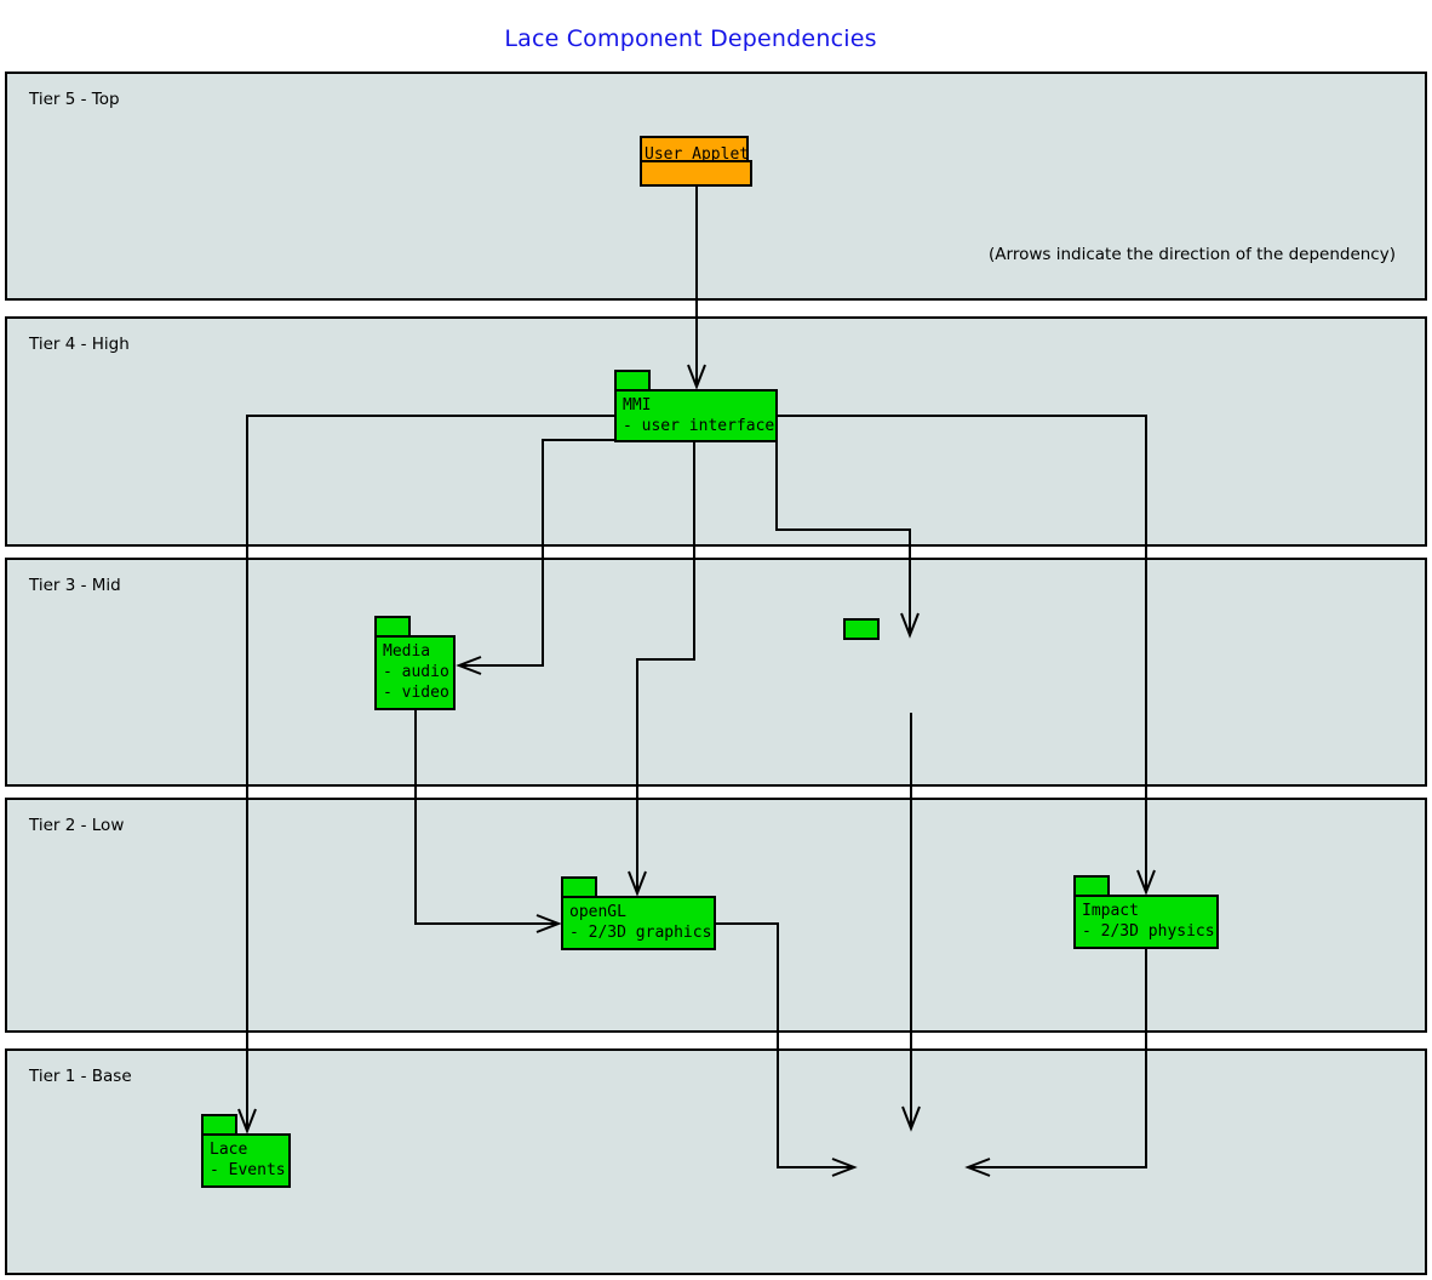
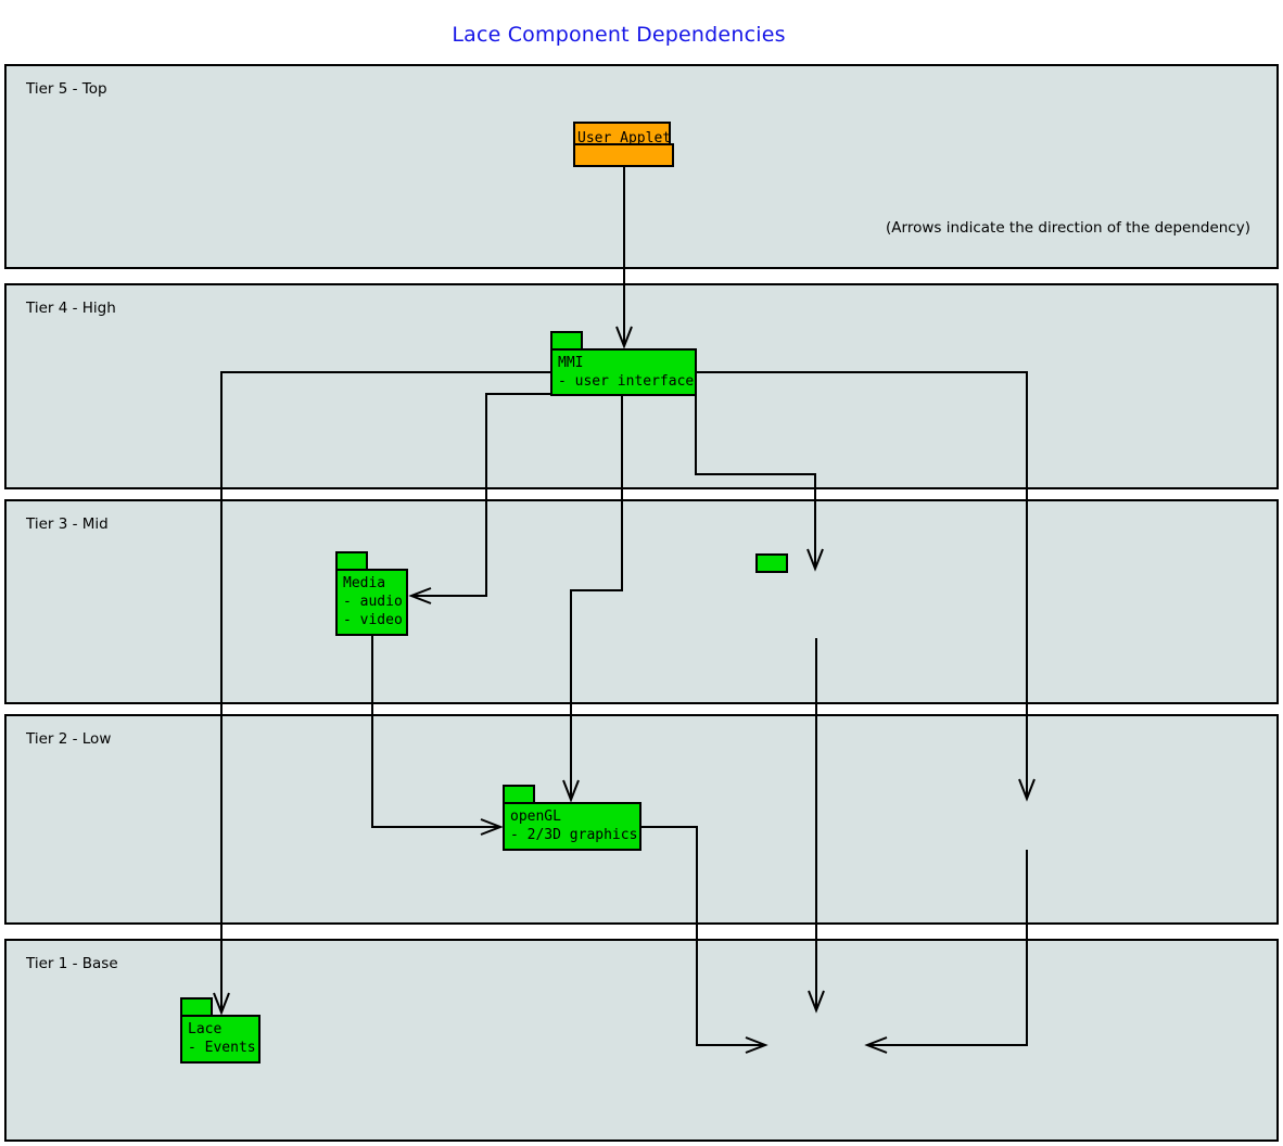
  Lace Component Dependencies
  Tier 5 - Top
  Tier 4 - High
  Tier 3 - Mid
  Tier 2 - Low
  Tier 1 - Base
  (Arrows indicate the direction of the dependency)
  User Applet
  MMI
  - user interface
  Media
  - audio
  - video
  openGL
  - 2/3D graphics
- Impact
- - 2/3D physics
  Lace
  - Events
